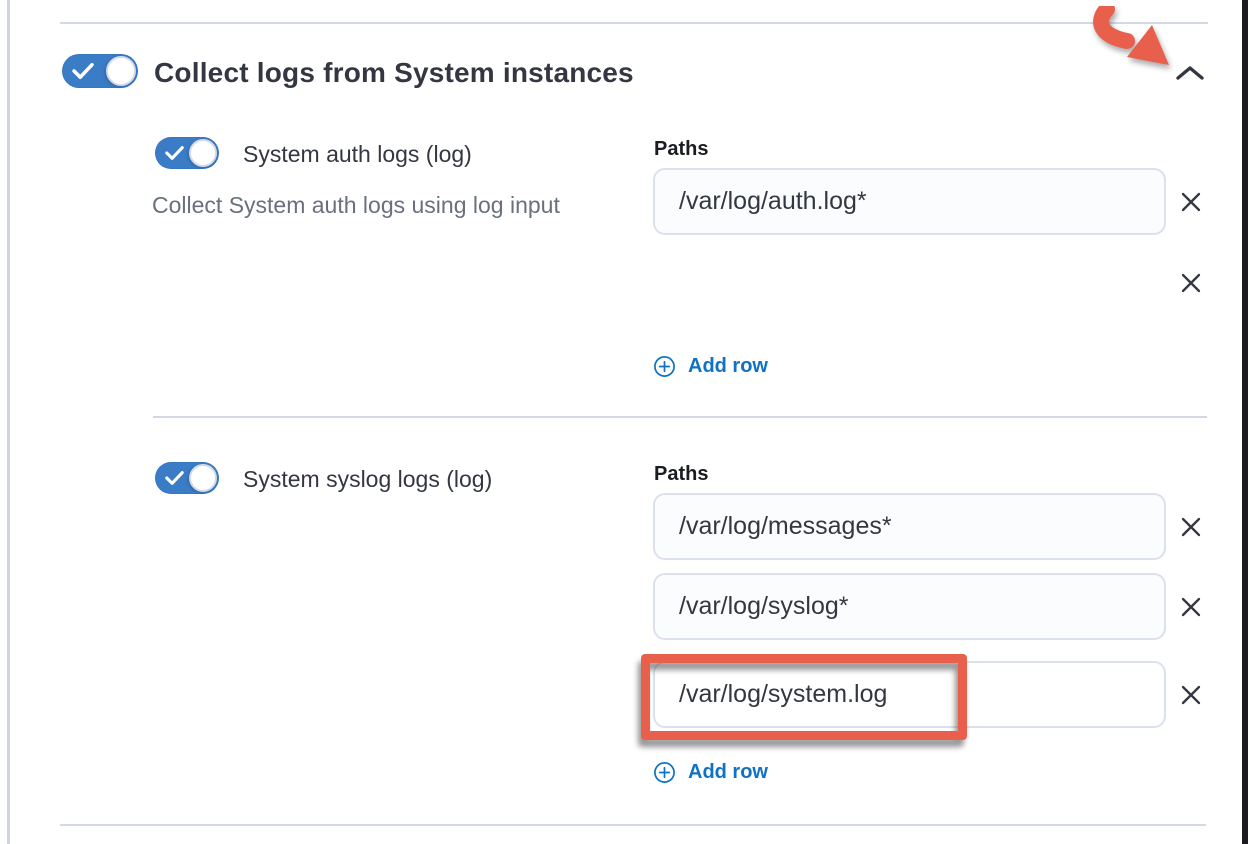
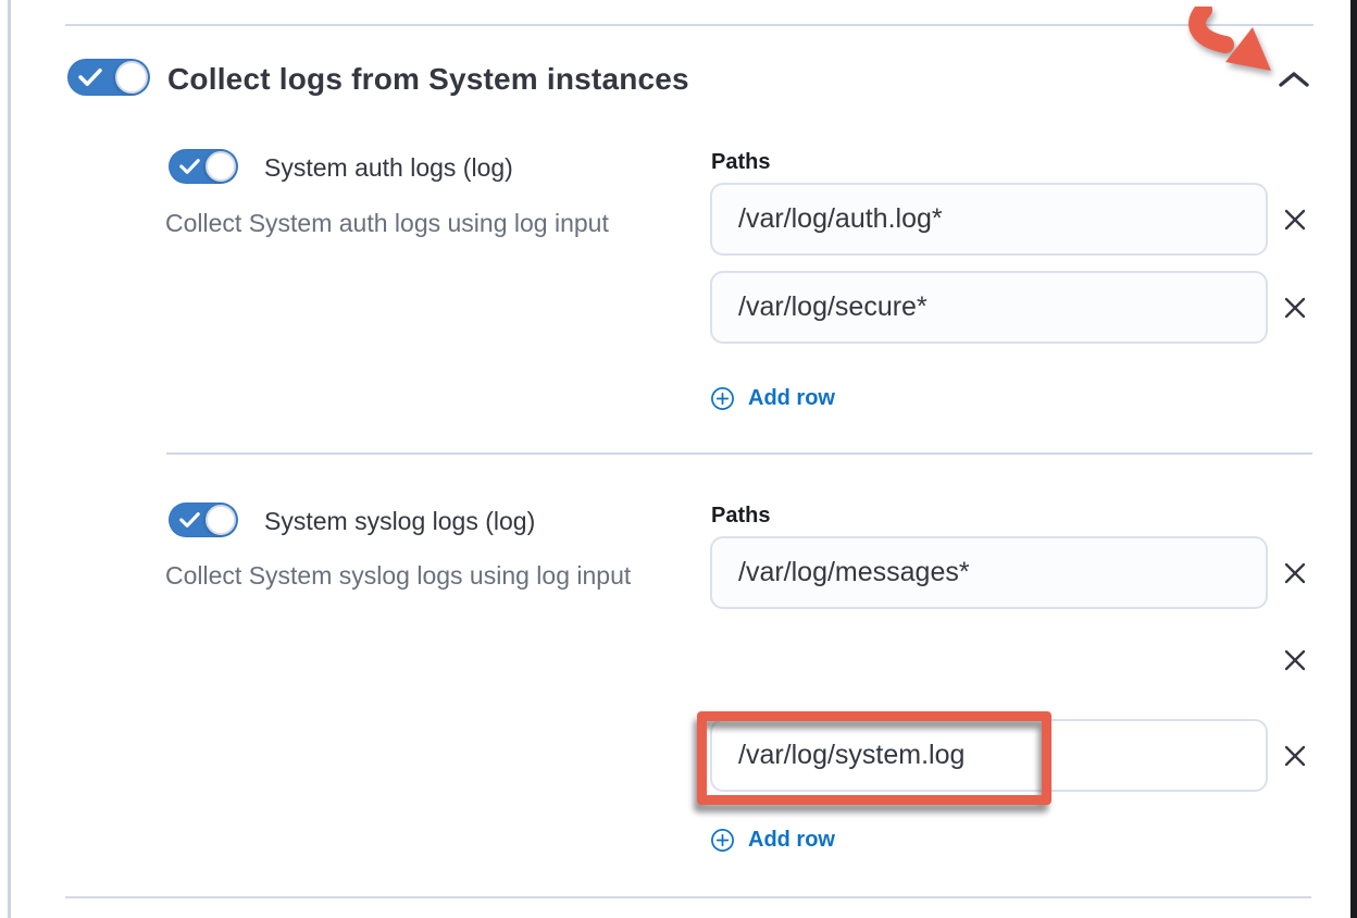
  Collect logs from System instances
  System auth logs (log)
  Collect System auth logs using log input
  Paths
  /var/log/auth.log*
+ /var/log/secure*
  Add row
  System syslog logs (log)
+ Collect System syslog logs using log input
  Paths
  /var/log/messages*
- /var/log/syslog*
  /var/log/system.log
  Add row
